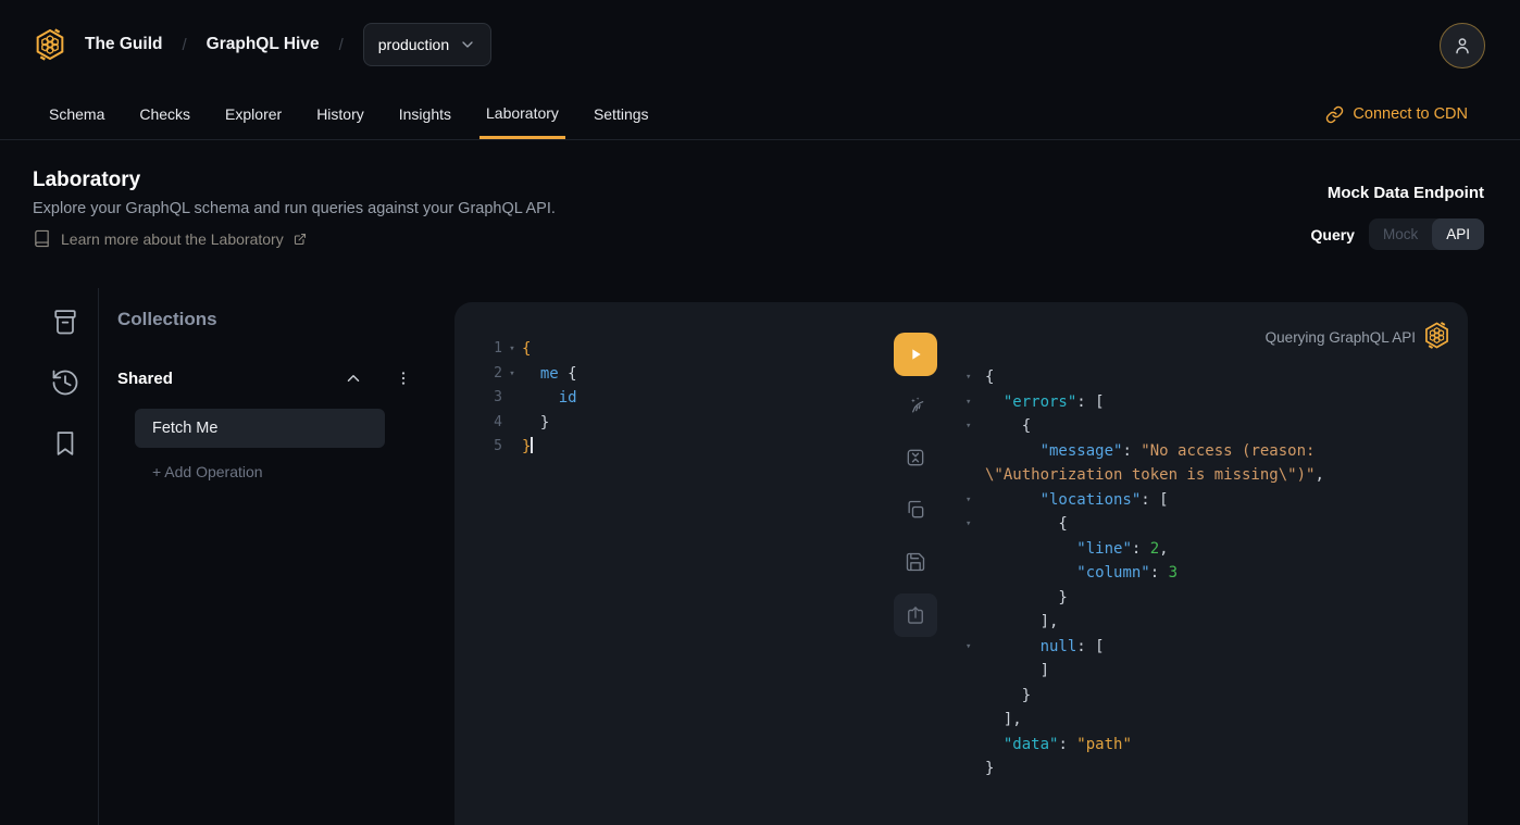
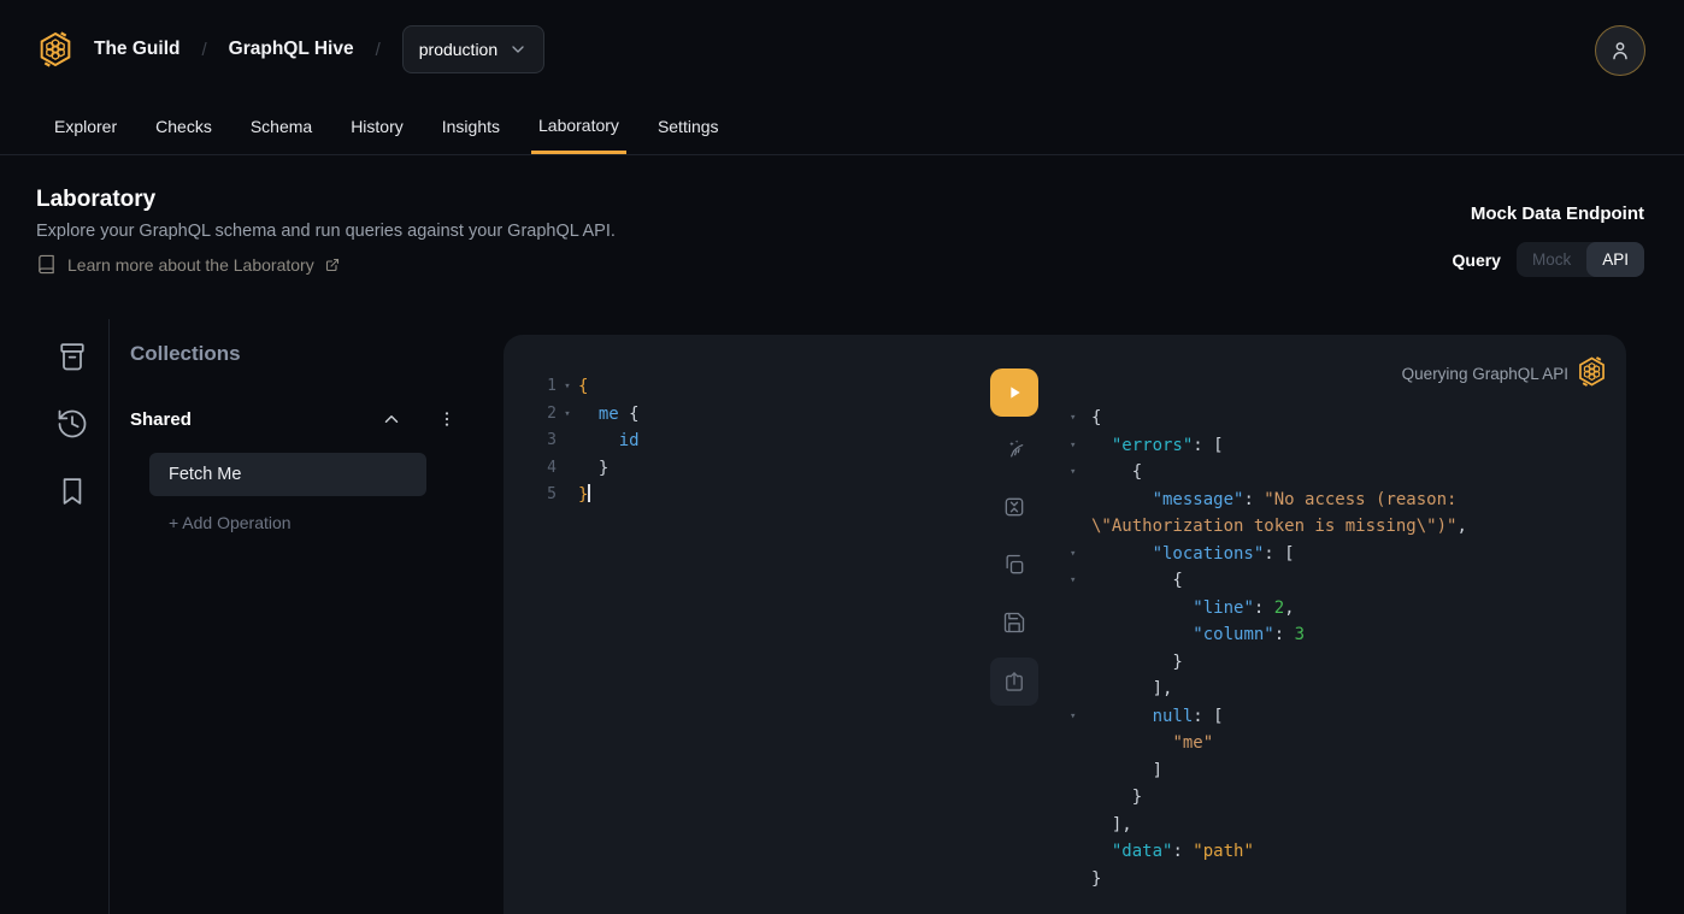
  The Guild
  /
  GraphQL Hive
  /
  production
- Schema
+ Explorer
  Checks
- Explorer
+ Schema
  History
  Insights
  Laboratory
  Settings
- Connect to CDN
  Laboratory
  Explore your GraphQL schema and run queries against your GraphQL API.
  Learn more about the Laboratory
  Mock Data Endpoint
  Query
  Mock
  API
  Collections
  Shared
  Fetch Me
  + Add Operation
  1
  ▾
  {
  2
  ▾
  me {
  3
  id
  4
  }
  5
  }
  Querying GraphQL API
  ▾
  {
  ▾
  "errors": [
  ▾
  {
  "message": "No access (reason:
  \"Authorization token is missing\")",
  ▾
  "locations": [
  ▾
  {
  "line": 2,
  "column": 3
  }
  ],
  ▾
  null: [
+ "me"
  ]
  }
  ],
  "data": "path"
  }
